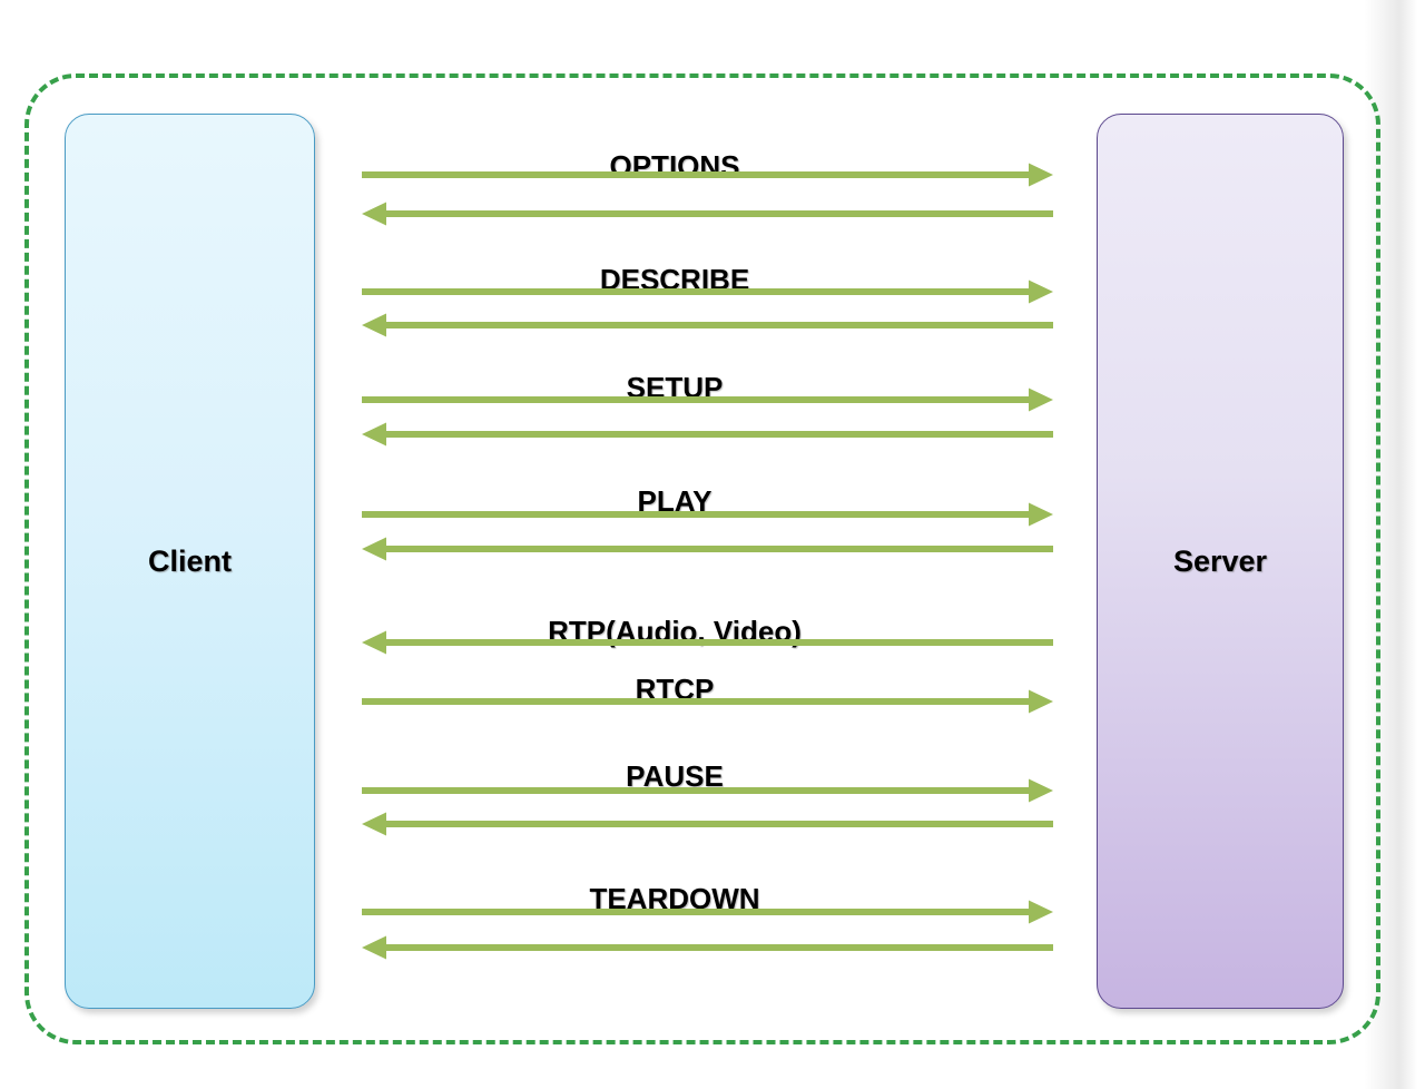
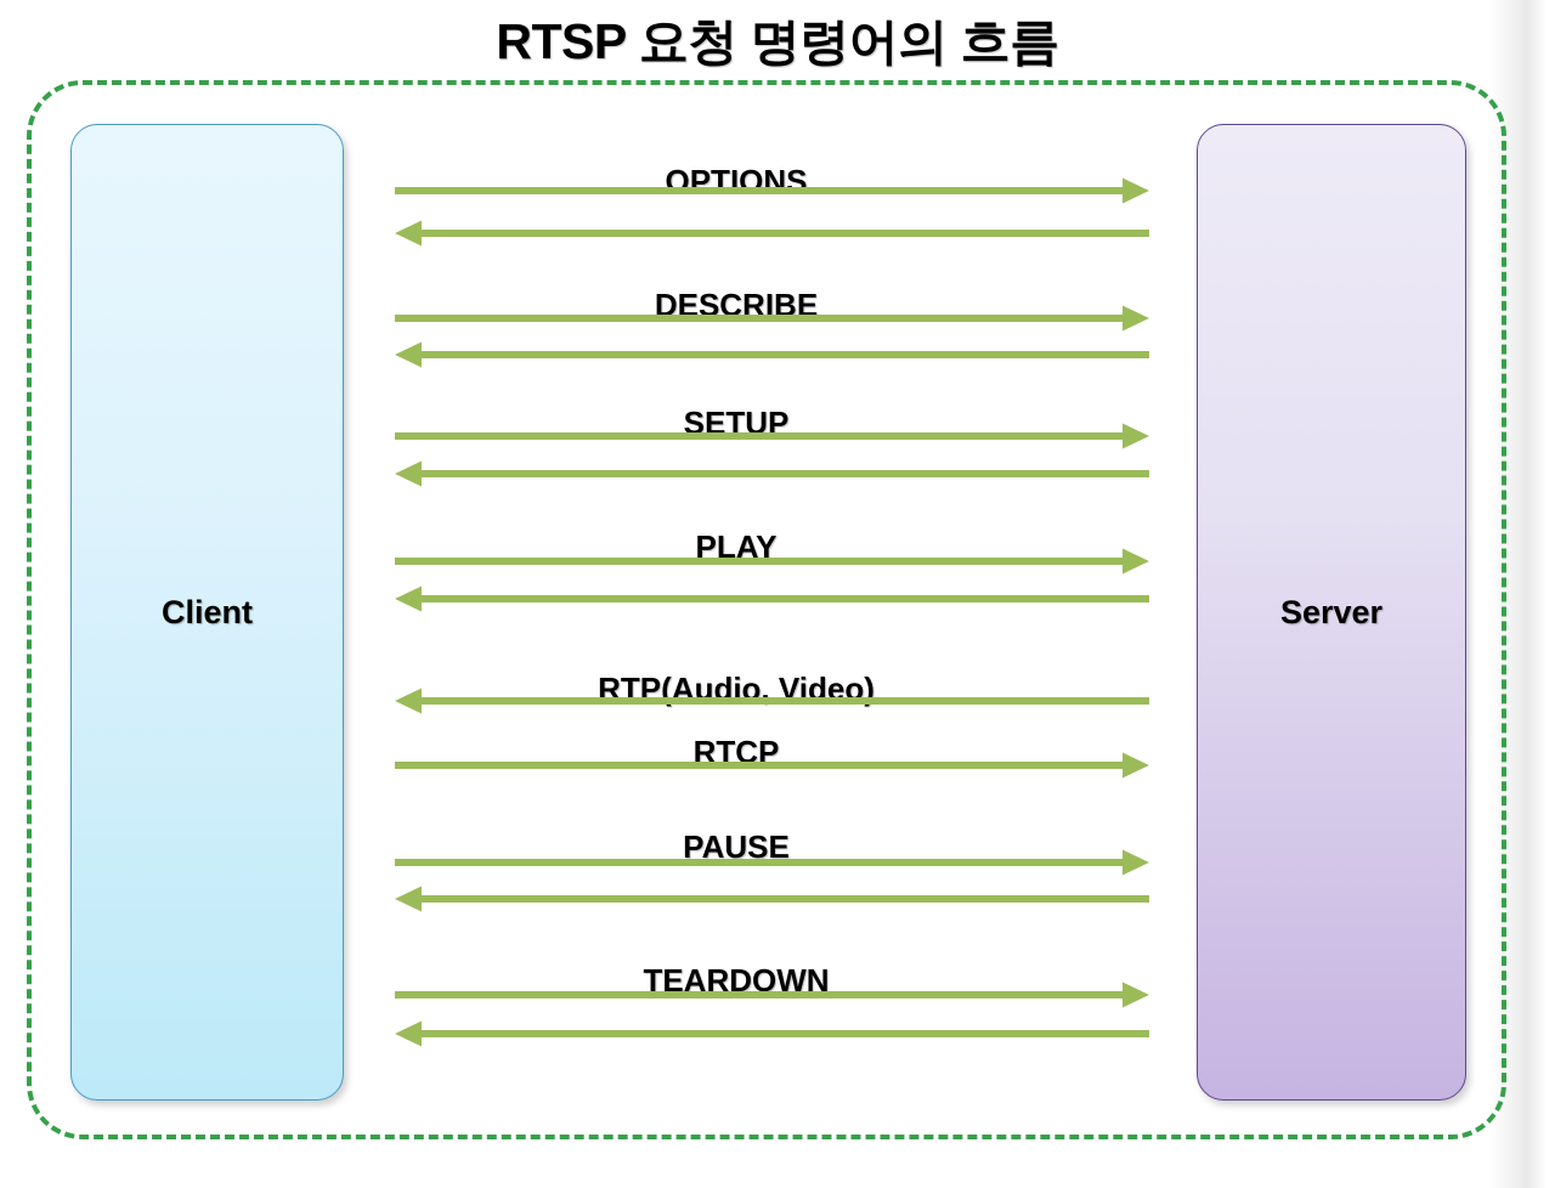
+ RTSP 요청 명령어의 흐름
  Client
  Server
  OPTIONS
  DESCRIBE
  SETUP
  PLAY
  RTP(Audio, Video)
  RTCP
  PAUSE
  TEARDOWN
